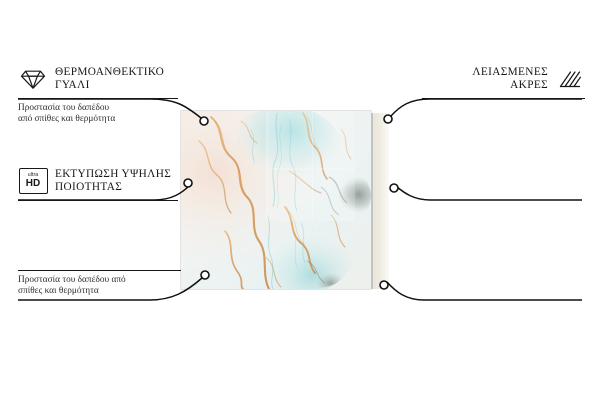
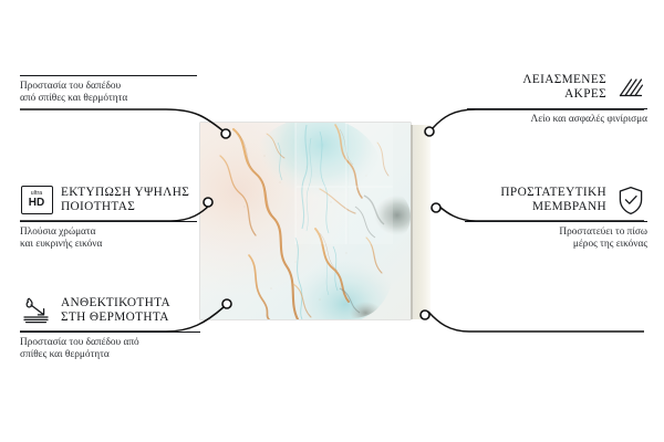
- ΘΕΡΜΟΑΝΘΕΚΤΙΚΟ
- ΓΥΑΛΙ
  Προστασία του δαπέδου
  από σπίθες και θερμότητα
  HD
  ΕΚΤΥΠΩΣΗ ΥΨΗΛΗΣ
  ΠΟΙΟΤΗΤΑΣ
+ Πλούσια χρώματα
+ και ευκρινής εικόνα
+ ΑΝΘΕΚΤΙΚΟΤΗΤΑ
+ ΣΤΗ ΘΕΡΜΟΤΗΤΑ
  Προστασία του δαπέδου από
  σπίθες και θερμότητα
  ΛΕΙΑΣΜΕΝΕΣ
  ΑΚΡΕΣ
+ Λείο και ασφαλές φινίρισμα
+ ΠΡΟΣΤΑΤΕΥΤΙΚΗ
+ ΜΕΜΒΡΑΝΗ
+ Προστατεύει το πίσω
+ μέρος της εικόνας
